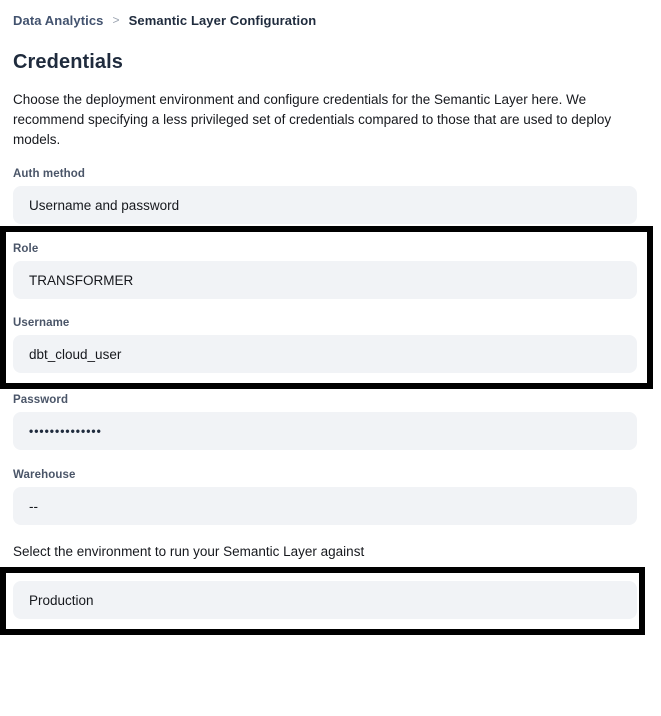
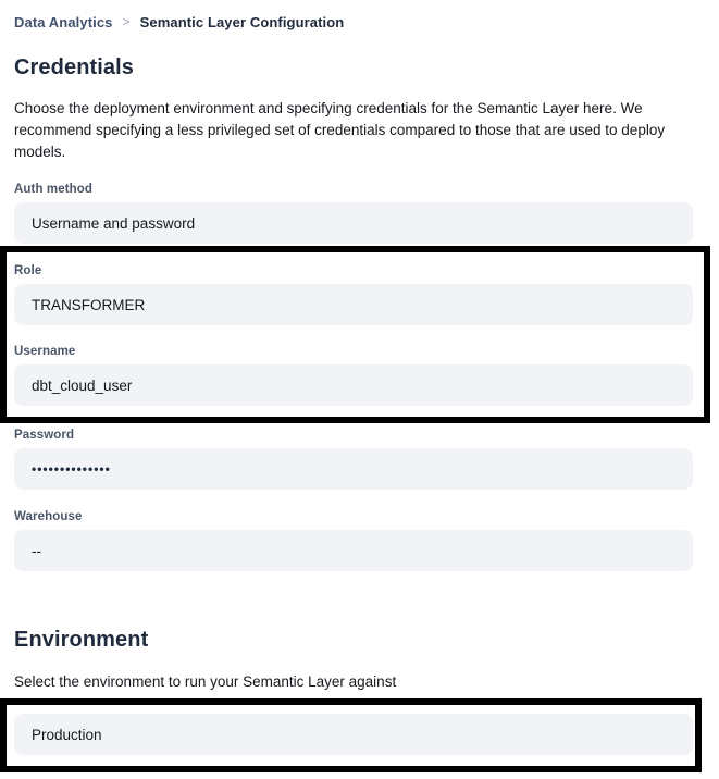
  Data Analytics
  >
  Semantic Layer Configuration
  Credentials
- Choose the deployment environment and configure credentials for the Semantic Layer here. We recommend specifying a less privileged set of credentials compared to those that are used to deploy models.
+ Choose the deployment environment and specifying credentials for the Semantic Layer here. We recommend specifying a less privileged set of credentials compared to those that are used to deploy models.
  Auth method
  Username and password
  Role
  TRANSFORMER
  Username
  dbt_cloud_user
  Password
  ••••••••••••••
  Warehouse
  --
+ Environment
  Select the environment to run your Semantic Layer against
  Production
